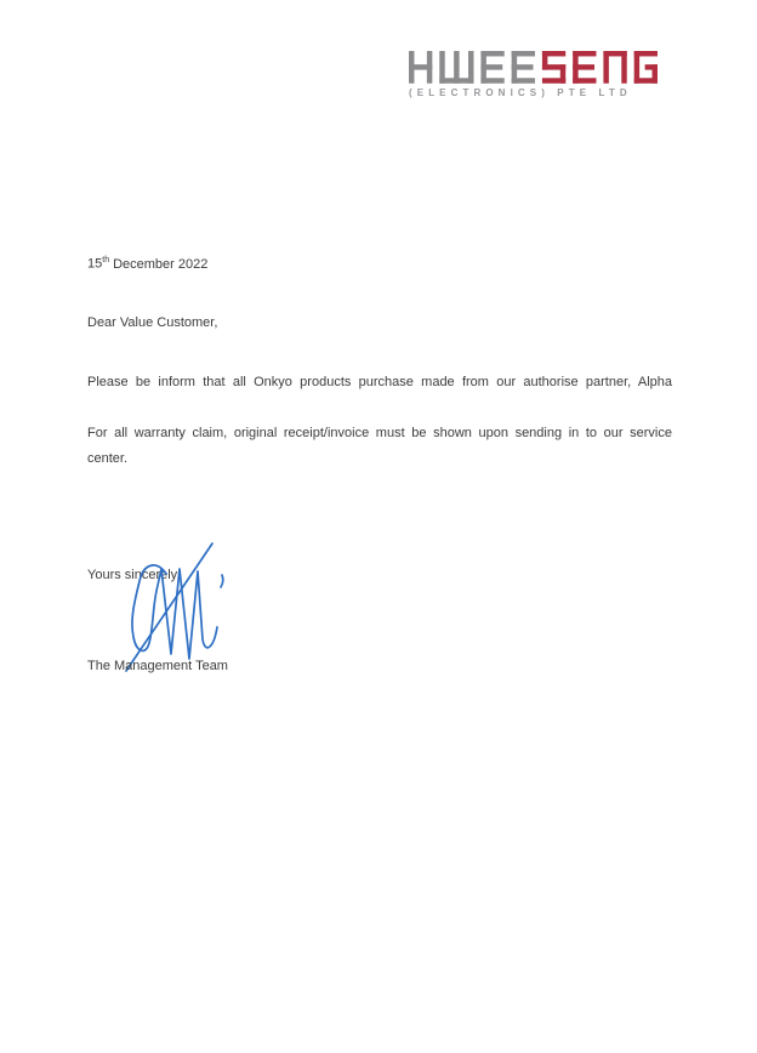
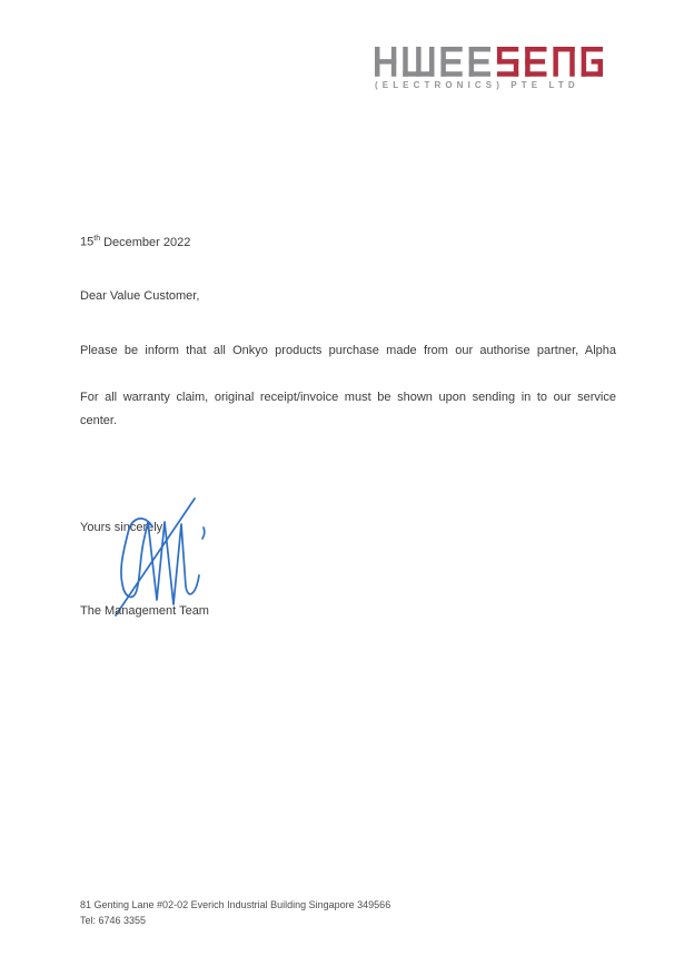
  (ELECTRONICS) PTE LTD
  15 December 2022
  Dear Value Customer,
  Please be inform that all Onkyo products purchase made from our authorise partner, Alpha
  For all warranty claim, original receipt/invoice must be shown upon sending in to our service
  center.
  Yours sincerely
  The Management Team
+ 81 Genting Lane #02-02 Everich Industrial Building Singapore 349566
+ Tel: 6746 3355
